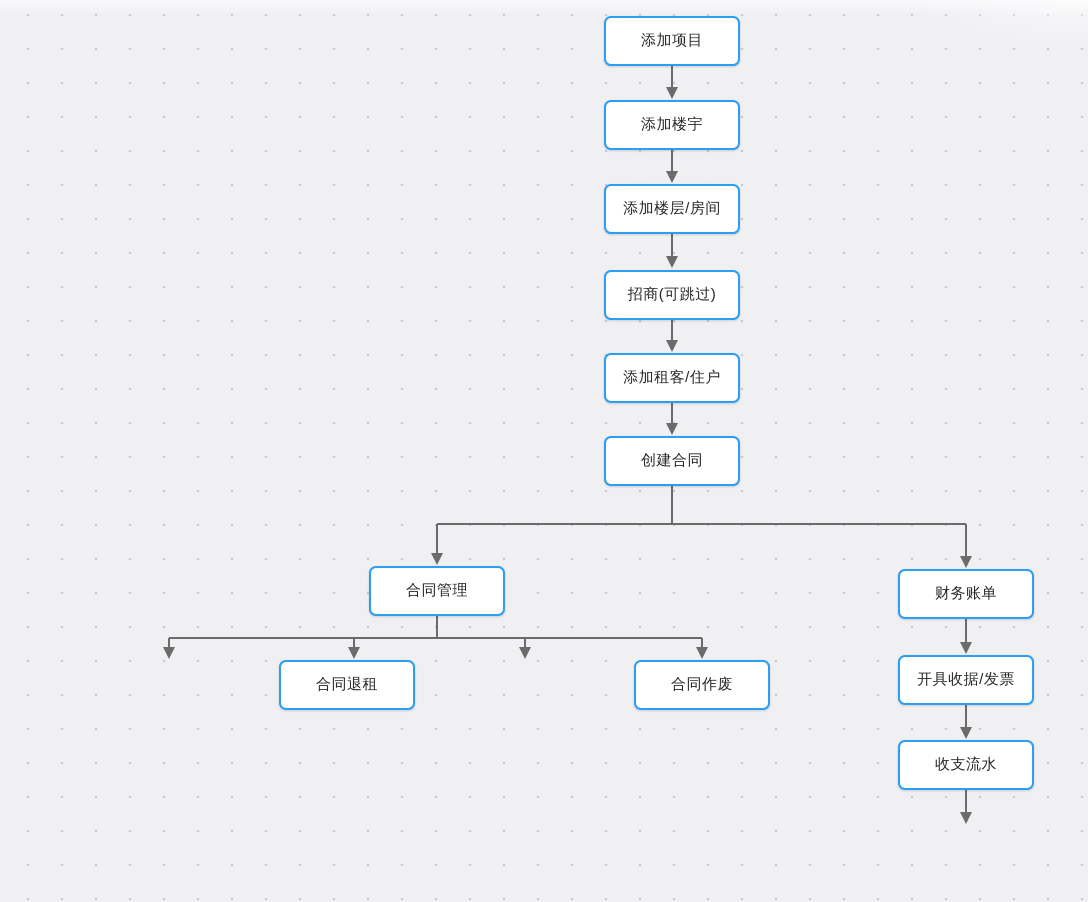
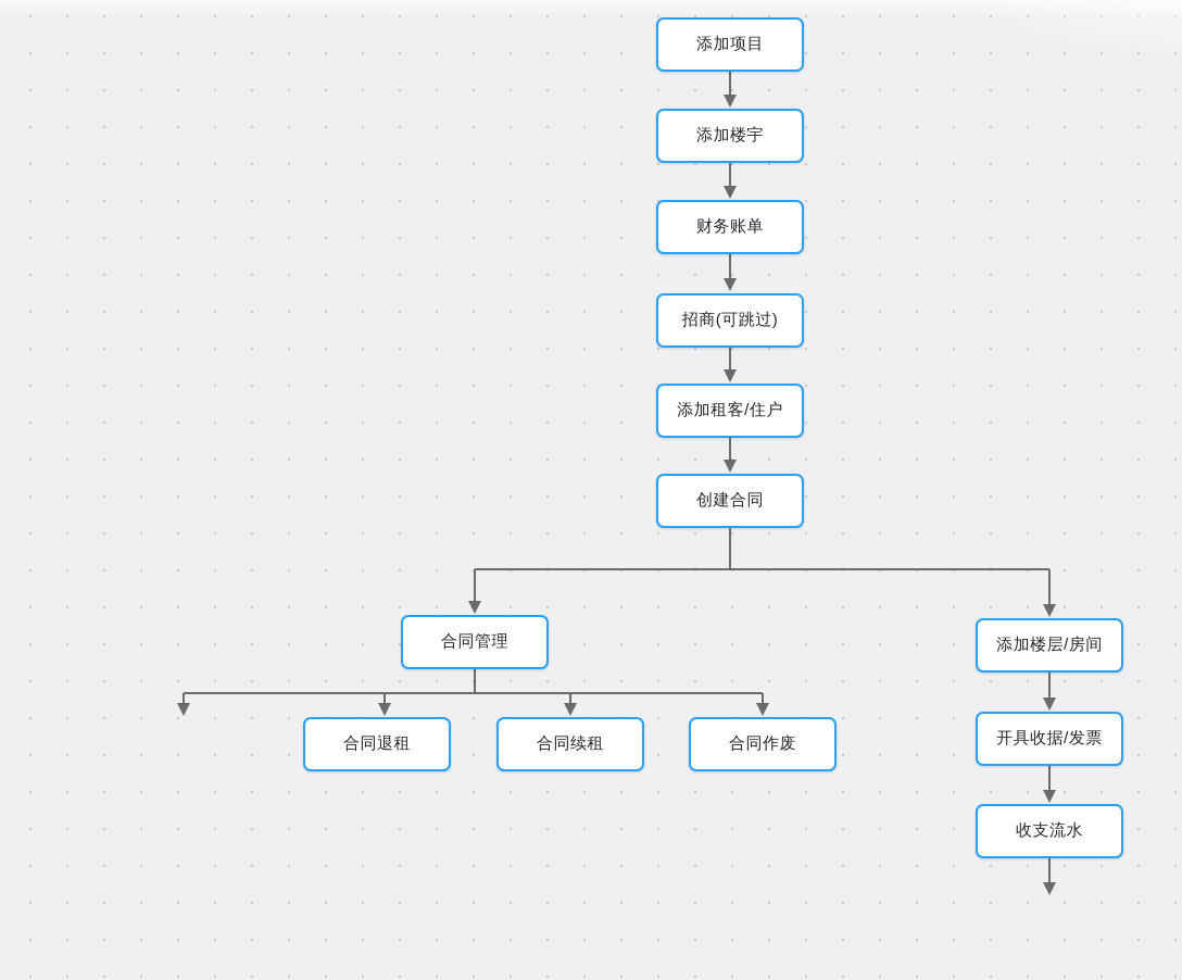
  添加项目
  添加楼宇
- 添加楼层/房间
+ 财务账单
  招商(可跳过)
  添加租客/住户
  创建合同
  合同管理
  合同退租
+ 合同续租
  合同作废
- 财务账单
+ 添加楼层/房间
  开具收据/发票
  收支流水
